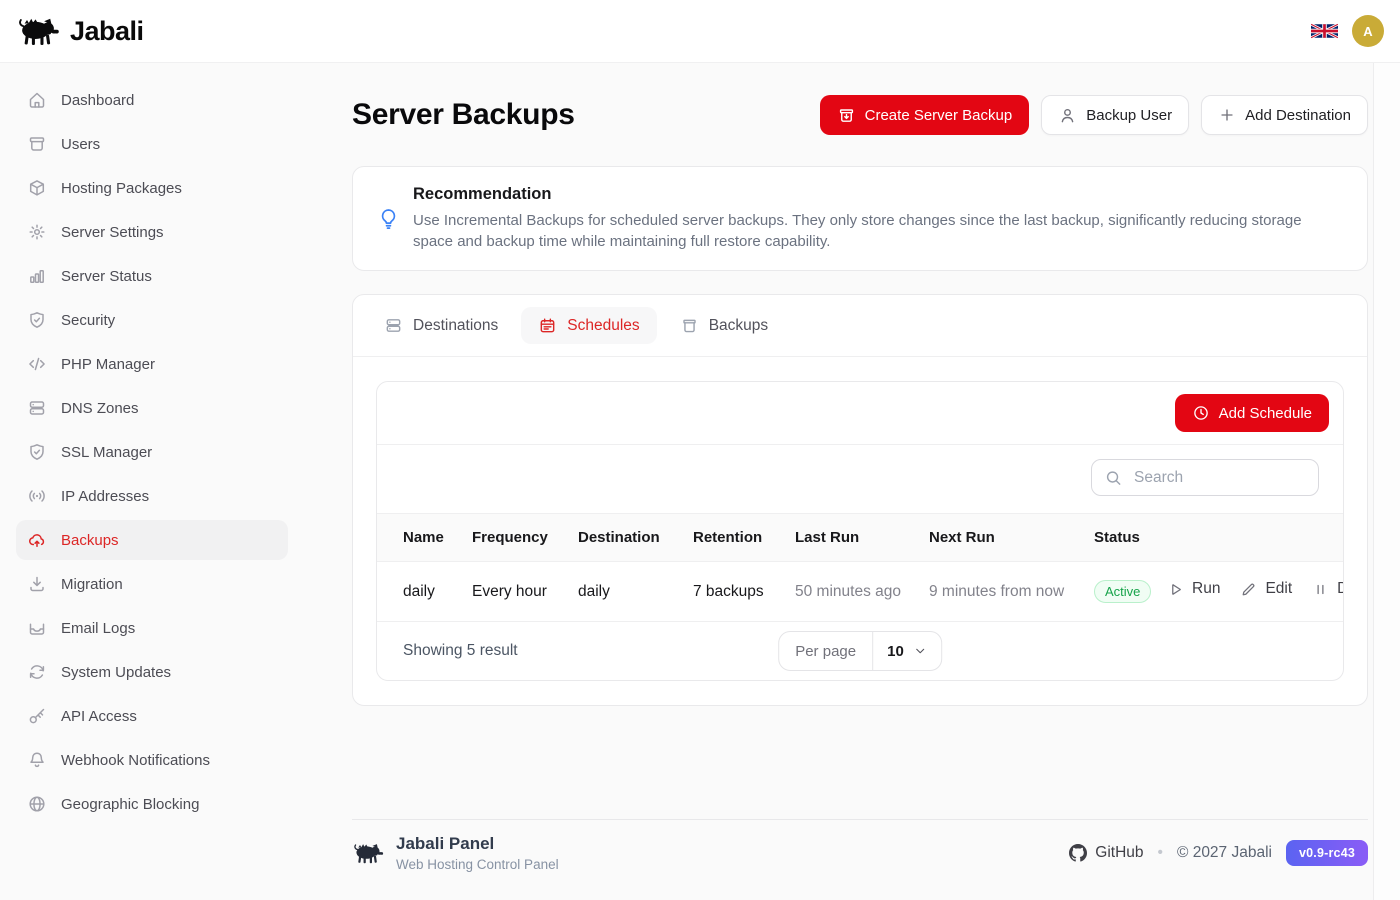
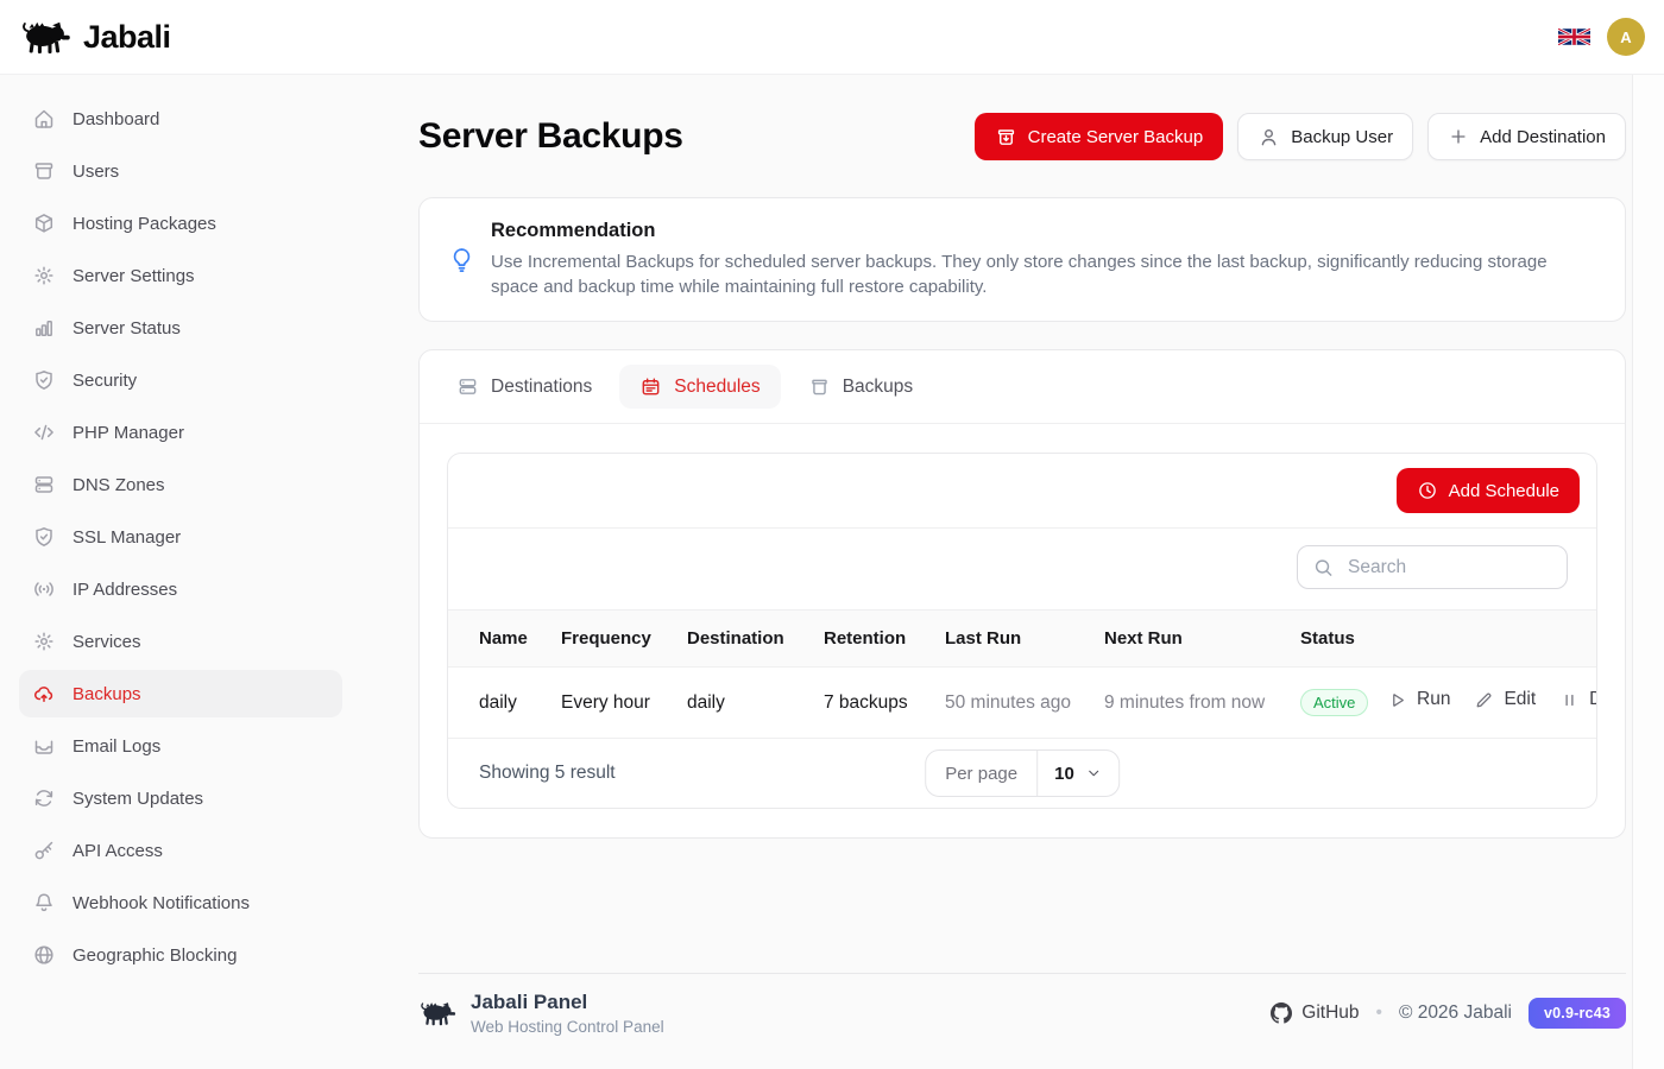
  Jabali
  A
  Dashboard
  Users
  Hosting Packages
  Server Settings
  Server Status
  Security
  PHP Manager
  DNS Zones
  SSL Manager
  IP Addresses
+ Services
  Backups
- Migration
  Email Logs
  System Updates
  API Access
  Webhook Notifications
  Geographic Blocking
  Server Backups
  Create Server Backup
  Backup User
  Add Destination
  Recommendation
  Use Incremental Backups for scheduled server backups. They only store changes since the last backup, significantly reducing storage space and backup time while maintaining full restore capability.
  Destinations
  Schedules
  Backups
  Add Schedule
  Search
  Name	Frequency	Destination	Retention	Last Run	Next Run	Status
  daily	Every hour	daily	7 backups	50 minutes ago	9 minutes from now	Active	Run Edit D
  Showing 5 result
  Per page
  10
  Jabali Panel
  Web Hosting Control Panel
  GitHub
  •
- © 2027 Jabali
+ © 2026 Jabali
  v0.9-rc43
